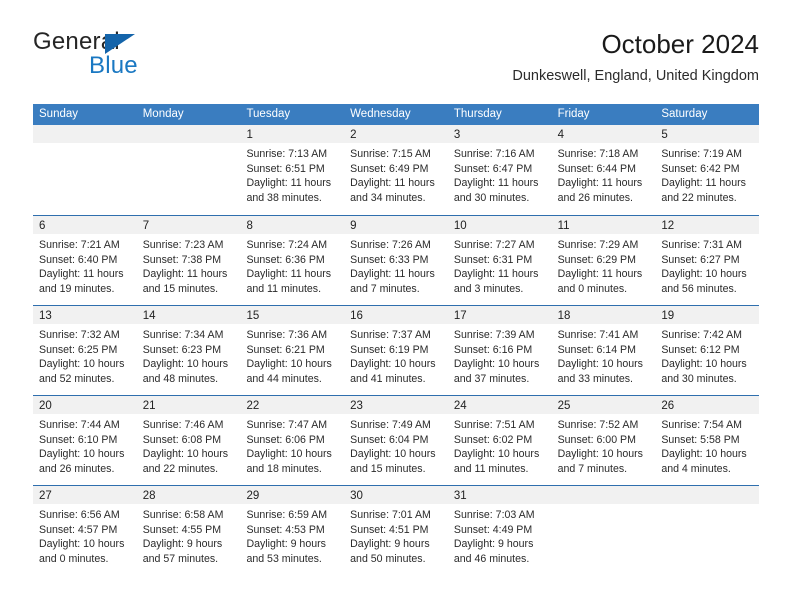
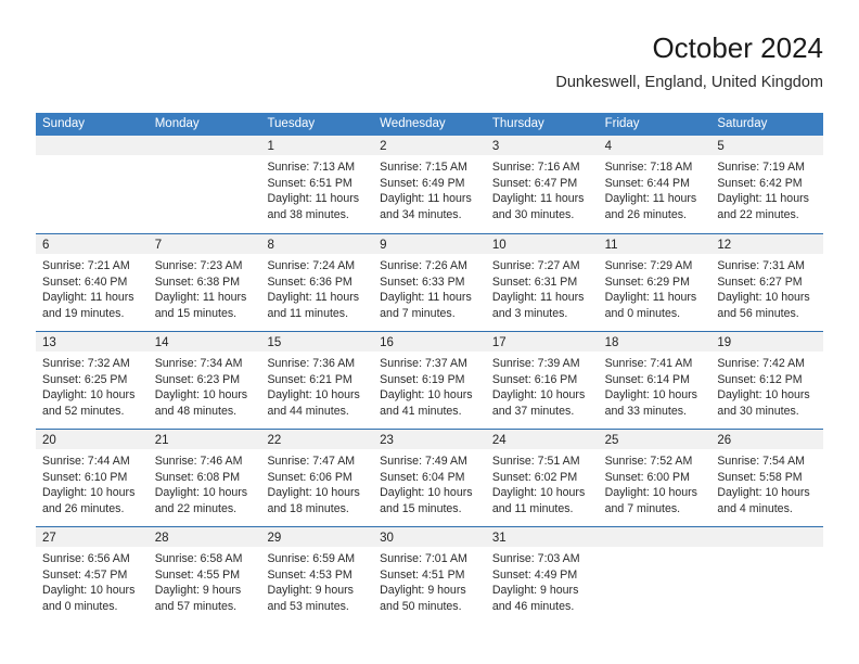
- General
- Blue
  October 2024
  Dunkeswell, England, United Kingdom
  Sunday
  Monday
  Tuesday
  Wednesday
  Thursday
  Friday
  Saturday
  1
  Sunrise: 7:13 AM
  Sunset: 6:51 PM
  Daylight: 11 hours
  and 38 minutes.
  2
  Sunrise: 7:15 AM
  Sunset: 6:49 PM
  Daylight: 11 hours
  and 34 minutes.
  3
  Sunrise: 7:16 AM
  Sunset: 6:47 PM
  Daylight: 11 hours
  and 30 minutes.
  4
  Sunrise: 7:18 AM
  Sunset: 6:44 PM
  Daylight: 11 hours
  and 26 minutes.
  5
  Sunrise: 7:19 AM
  Sunset: 6:42 PM
  Daylight: 11 hours
  and 22 minutes.
  6
  Sunrise: 7:21 AM
  Sunset: 6:40 PM
  Daylight: 11 hours
  and 19 minutes.
  7
  Sunrise: 7:23 AM
- Sunset: 7:38 PM
+ Sunset: 6:38 PM
  Daylight: 11 hours
  and 15 minutes.
  8
  Sunrise: 7:24 AM
  Sunset: 6:36 PM
  Daylight: 11 hours
  and 11 minutes.
  9
  Sunrise: 7:26 AM
  Sunset: 6:33 PM
  Daylight: 11 hours
  and 7 minutes.
  10
  Sunrise: 7:27 AM
  Sunset: 6:31 PM
  Daylight: 11 hours
  and 3 minutes.
  11
  Sunrise: 7:29 AM
  Sunset: 6:29 PM
  Daylight: 11 hours
  and 0 minutes.
  12
  Sunrise: 7:31 AM
  Sunset: 6:27 PM
  Daylight: 10 hours
  and 56 minutes.
  13
  Sunrise: 7:32 AM
  Sunset: 6:25 PM
  Daylight: 10 hours
  and 52 minutes.
  14
  Sunrise: 7:34 AM
  Sunset: 6:23 PM
  Daylight: 10 hours
  and 48 minutes.
  15
  Sunrise: 7:36 AM
  Sunset: 6:21 PM
  Daylight: 10 hours
  and 44 minutes.
  16
  Sunrise: 7:37 AM
  Sunset: 6:19 PM
  Daylight: 10 hours
  and 41 minutes.
  17
  Sunrise: 7:39 AM
  Sunset: 6:16 PM
  Daylight: 10 hours
  and 37 minutes.
  18
  Sunrise: 7:41 AM
  Sunset: 6:14 PM
  Daylight: 10 hours
  and 33 minutes.
  19
  Sunrise: 7:42 AM
  Sunset: 6:12 PM
  Daylight: 10 hours
  and 30 minutes.
  20
  Sunrise: 7:44 AM
  Sunset: 6:10 PM
  Daylight: 10 hours
  and 26 minutes.
  21
  Sunrise: 7:46 AM
  Sunset: 6:08 PM
  Daylight: 10 hours
  and 22 minutes.
  22
  Sunrise: 7:47 AM
  Sunset: 6:06 PM
  Daylight: 10 hours
  and 18 minutes.
  23
  Sunrise: 7:49 AM
  Sunset: 6:04 PM
  Daylight: 10 hours
  and 15 minutes.
  24
  Sunrise: 7:51 AM
  Sunset: 6:02 PM
  Daylight: 10 hours
  and 11 minutes.
  25
  Sunrise: 7:52 AM
  Sunset: 6:00 PM
  Daylight: 10 hours
  and 7 minutes.
  26
  Sunrise: 7:54 AM
  Sunset: 5:58 PM
  Daylight: 10 hours
  and 4 minutes.
  27
  Sunrise: 6:56 AM
  Sunset: 4:57 PM
  Daylight: 10 hours
  and 0 minutes.
  28
  Sunrise: 6:58 AM
  Sunset: 4:55 PM
  Daylight: 9 hours
  and 57 minutes.
  29
  Sunrise: 6:59 AM
  Sunset: 4:53 PM
  Daylight: 9 hours
  and 53 minutes.
  30
  Sunrise: 7:01 AM
  Sunset: 4:51 PM
  Daylight: 9 hours
  and 50 minutes.
  31
  Sunrise: 7:03 AM
  Sunset: 4:49 PM
  Daylight: 9 hours
  and 46 minutes.
